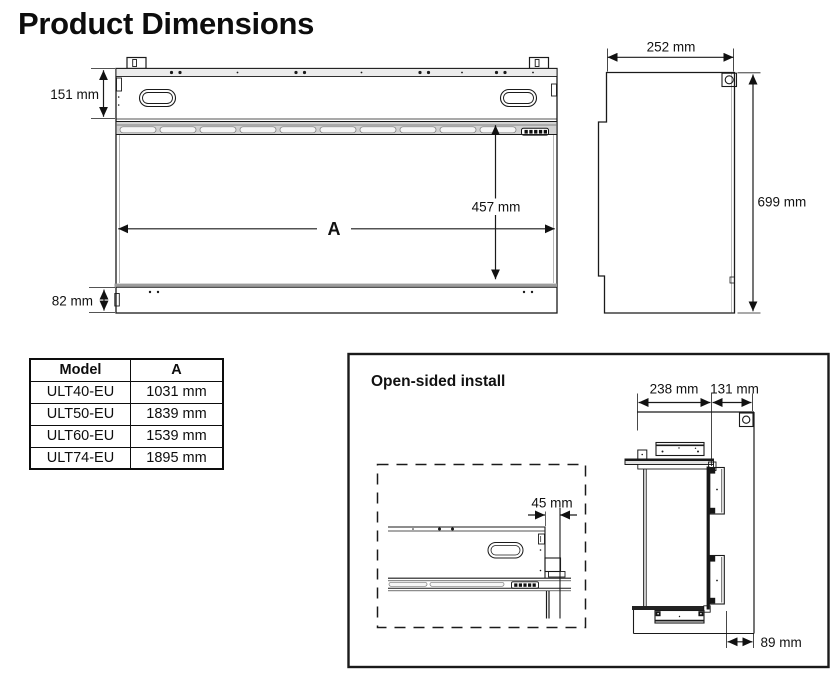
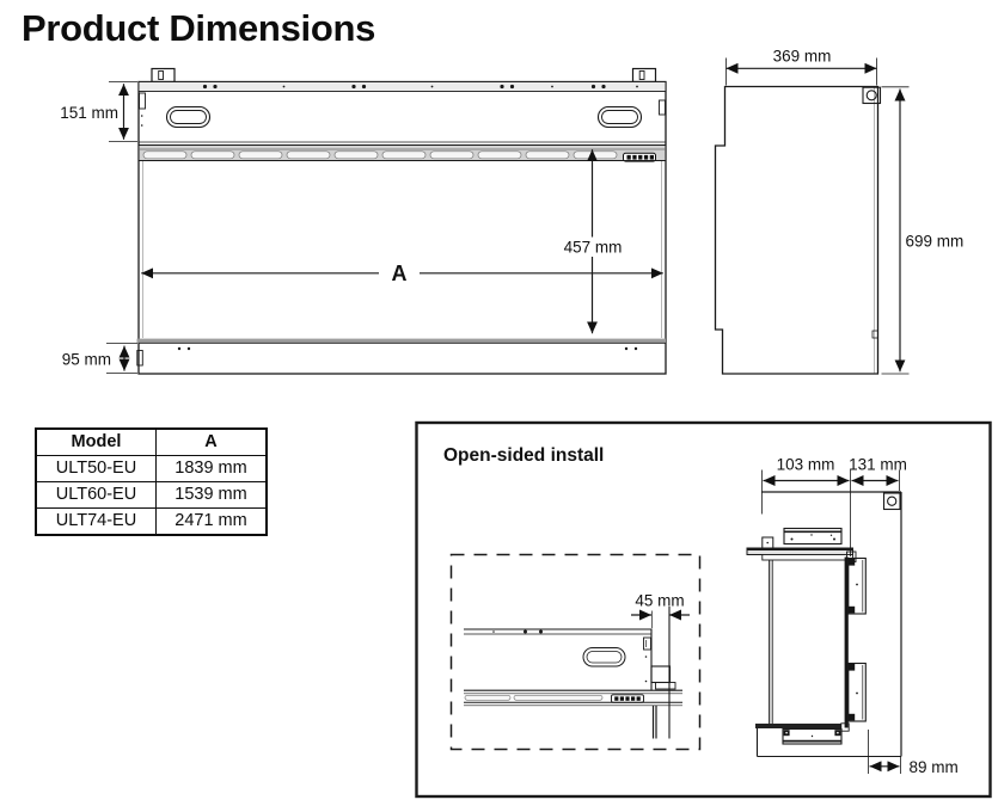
  Product Dimensions
  151 mm
- 82 mm
+ 95 mm
  A
  457 mm
- 252 mm
+ 369 mm
  699 mm
  Open-sided install
  45 mm
- 238 mm
+ 103 mm
  131 mm
  89 mm
  Model	A
- ULT40-EU	1031 mm
  ULT50-EU	1839 mm
  ULT60-EU	1539 mm
- ULT74-EU	1895 mm
+ ULT74-EU	2471 mm
